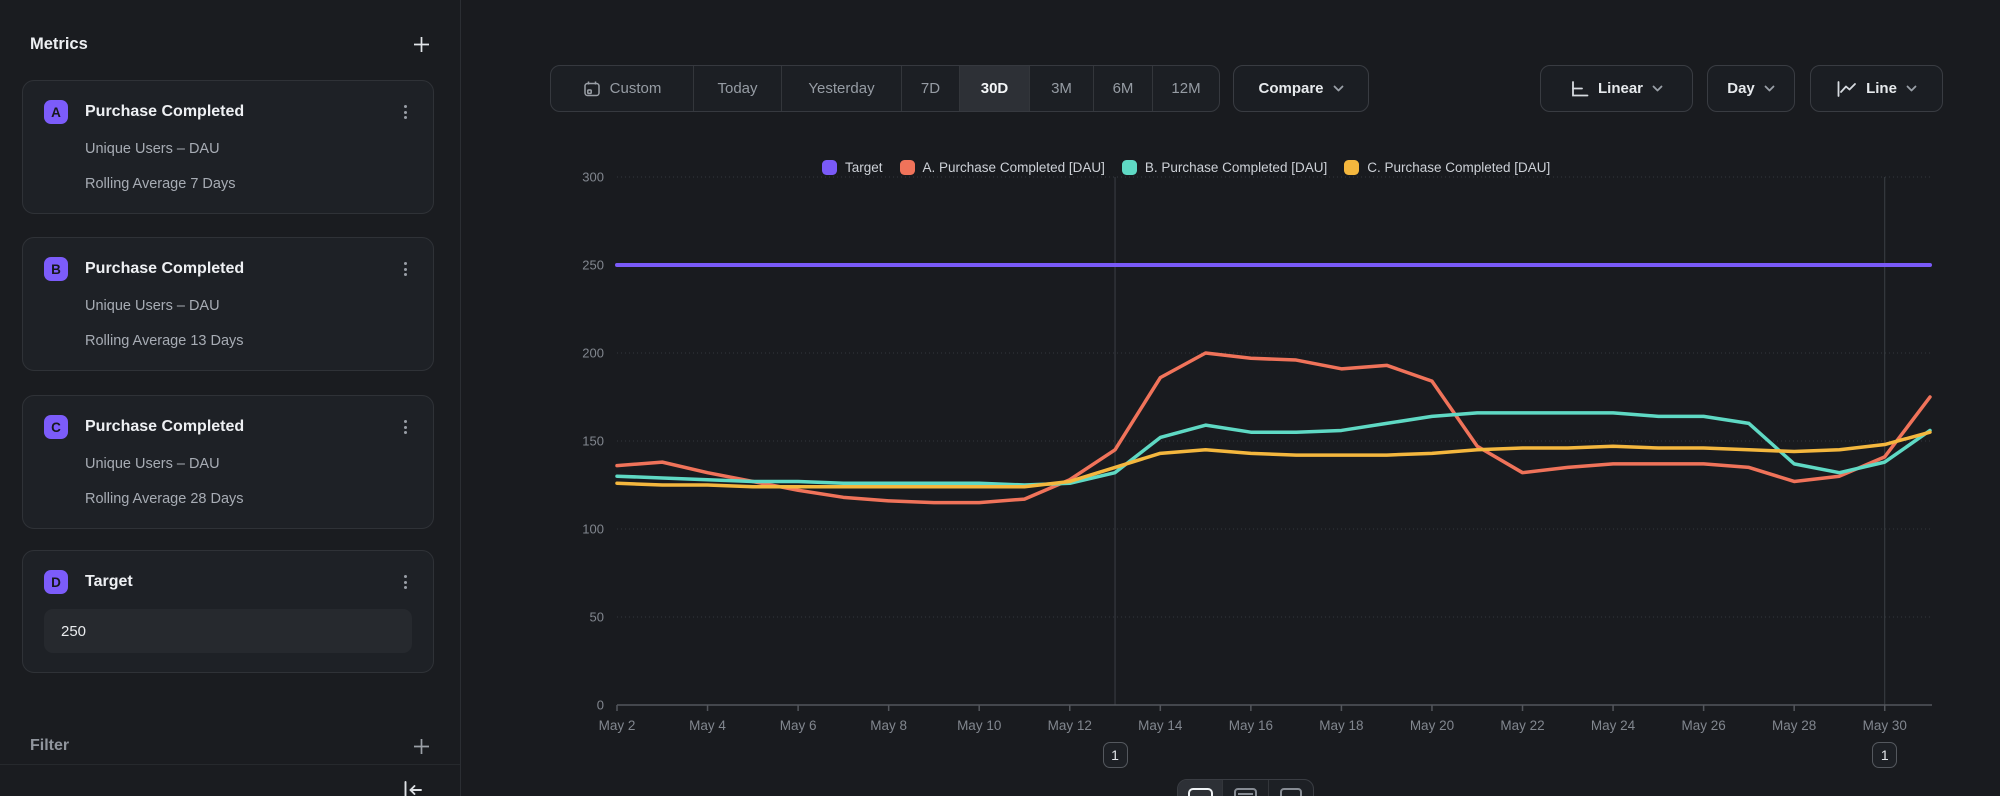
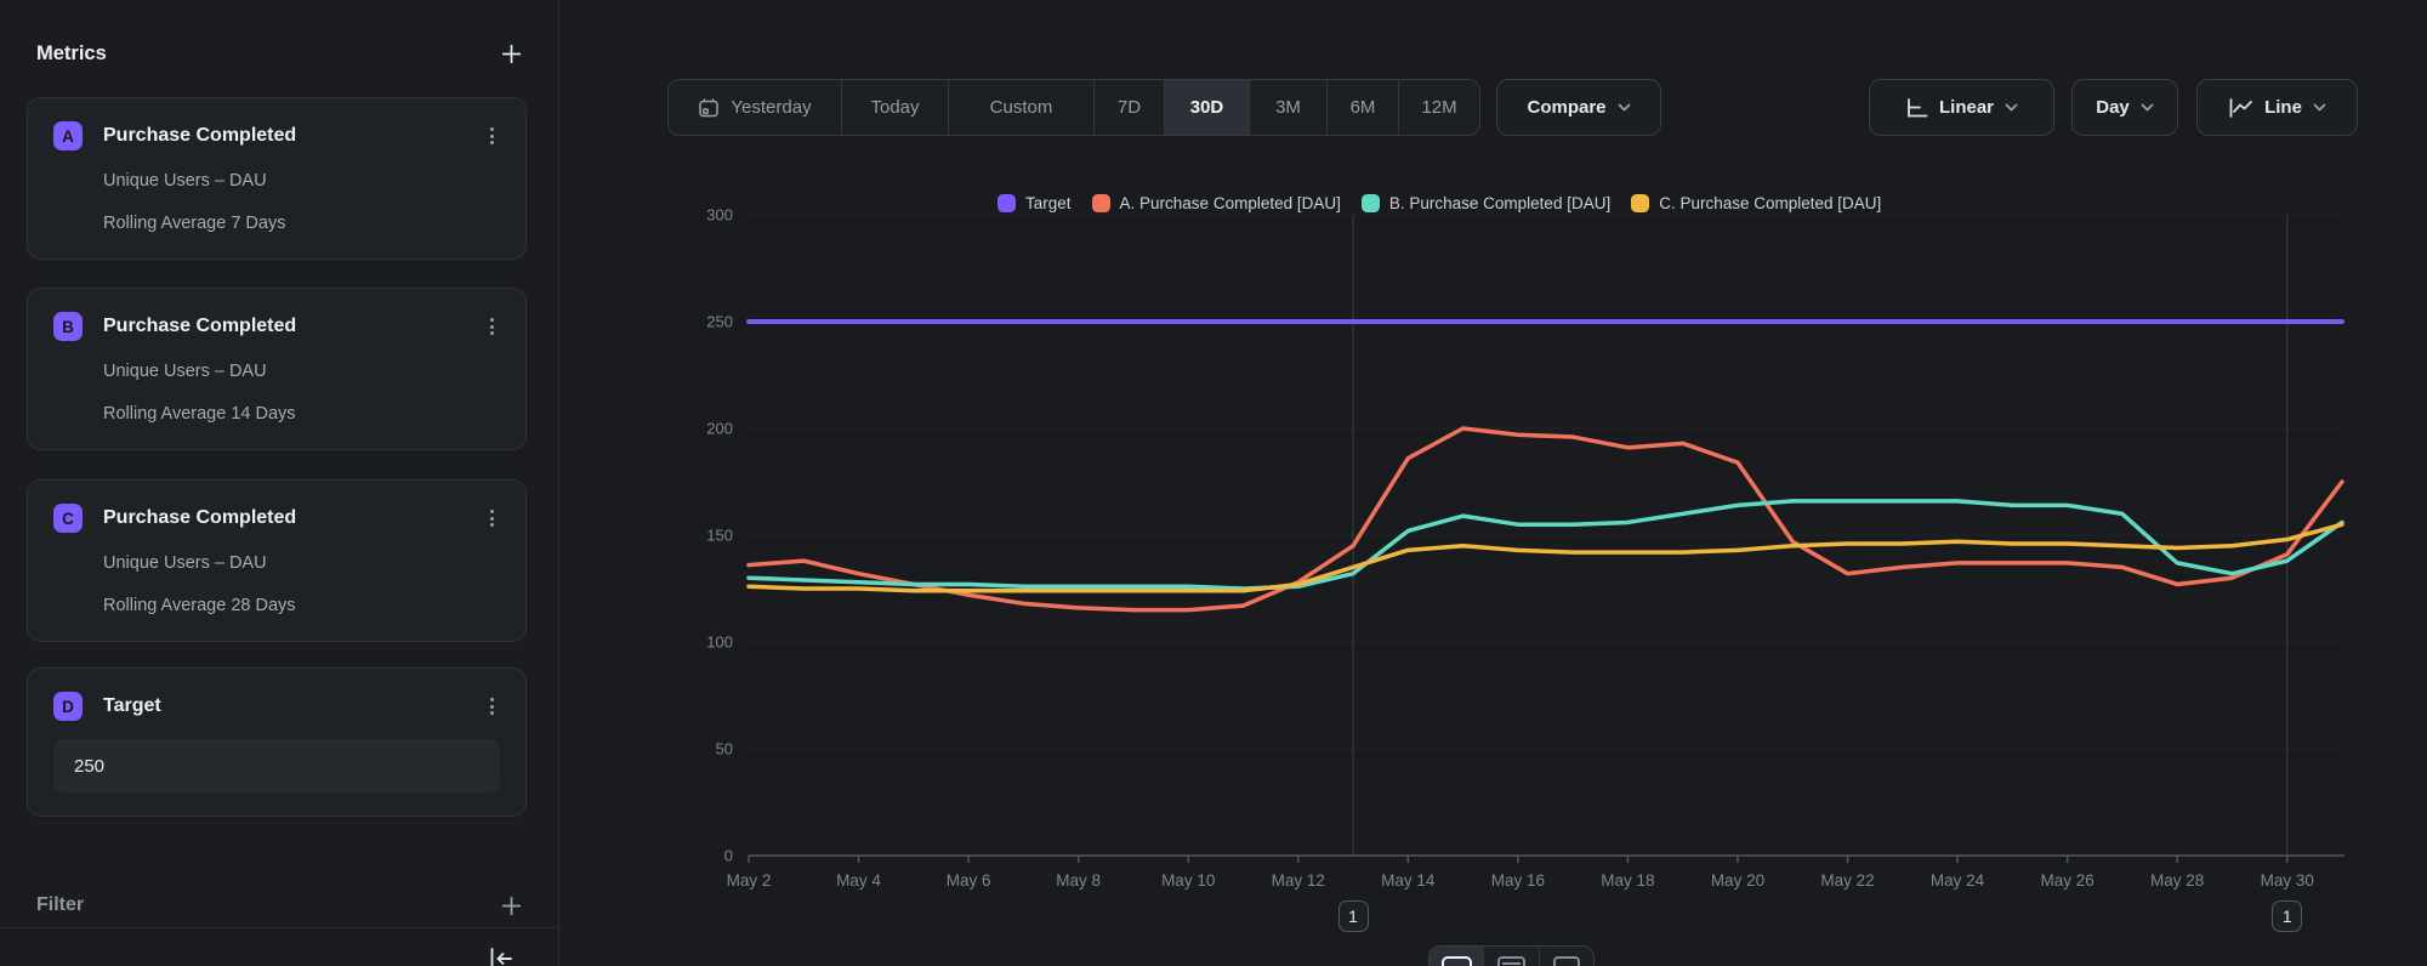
  Metrics
  A
  Purchase Completed
  Unique Users – DAU
  Rolling Average 7 Days
  B
  Purchase Completed
  Unique Users – DAU
- Rolling Average 13 Days
+ Rolling Average 14 Days
  C
  Purchase Completed
  Unique Users – DAU
  Rolling Average 28 Days
  D
  Target
  250
  Filter
- Custom
+ Yesterday
  Today
- Yesterday
+ Custom
  7D
  30D
  3M
  6M
  12M
  Compare
  Linear
  Day
  Line
  Target
  A. Purchase Completed [DAU]
  B. Purchase Completed [DAU]
  C. Purchase Completed [DAU]
  0
  50
  100
  150
  200
  250
  300
  May 2
  May 4
  May 6
  May 8
  May 10
  May 12
  May 14
  May 16
  May 18
  May 20
  May 22
  May 24
  May 26
  May 28
  May 30
  1
  1
